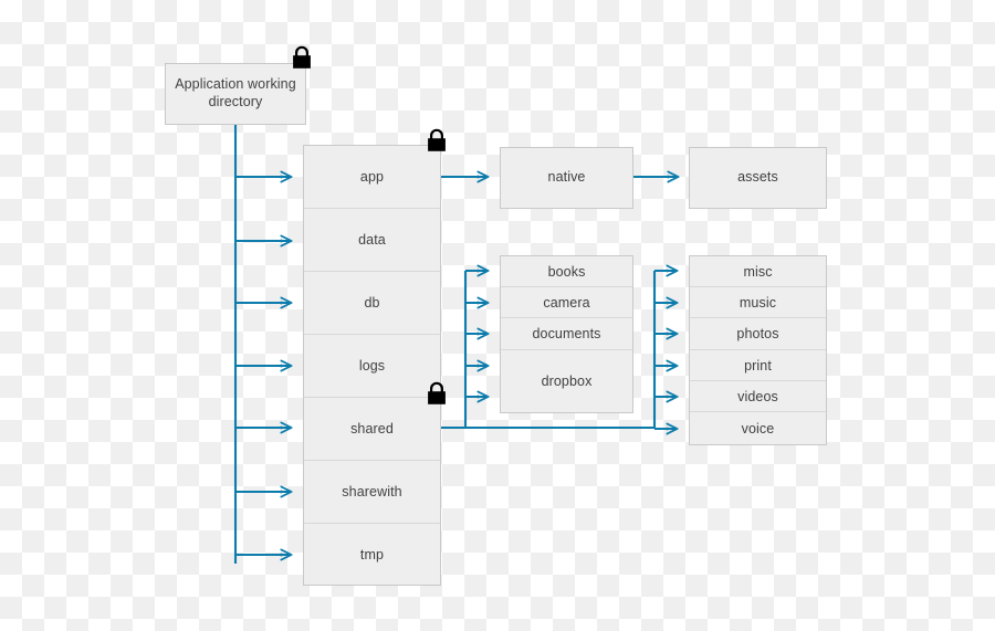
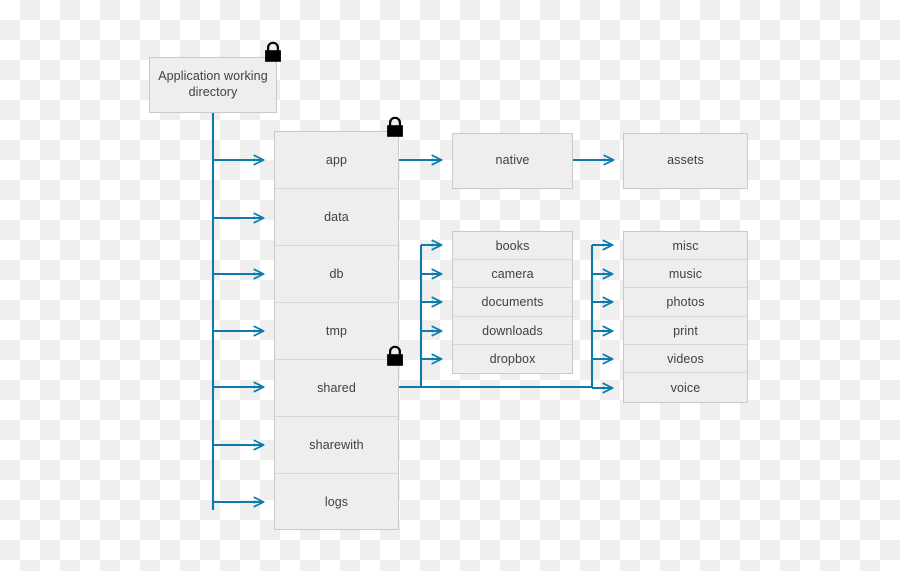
  Application working
  directory
  app
  data
  db
- logs
+ tmp
  shared
  sharewith
- tmp
+ logs
  native
  assets
  books
  camera
  documents
+ downloads
  dropbox
  misc
  music
  photos
  print
  videos
  voice
